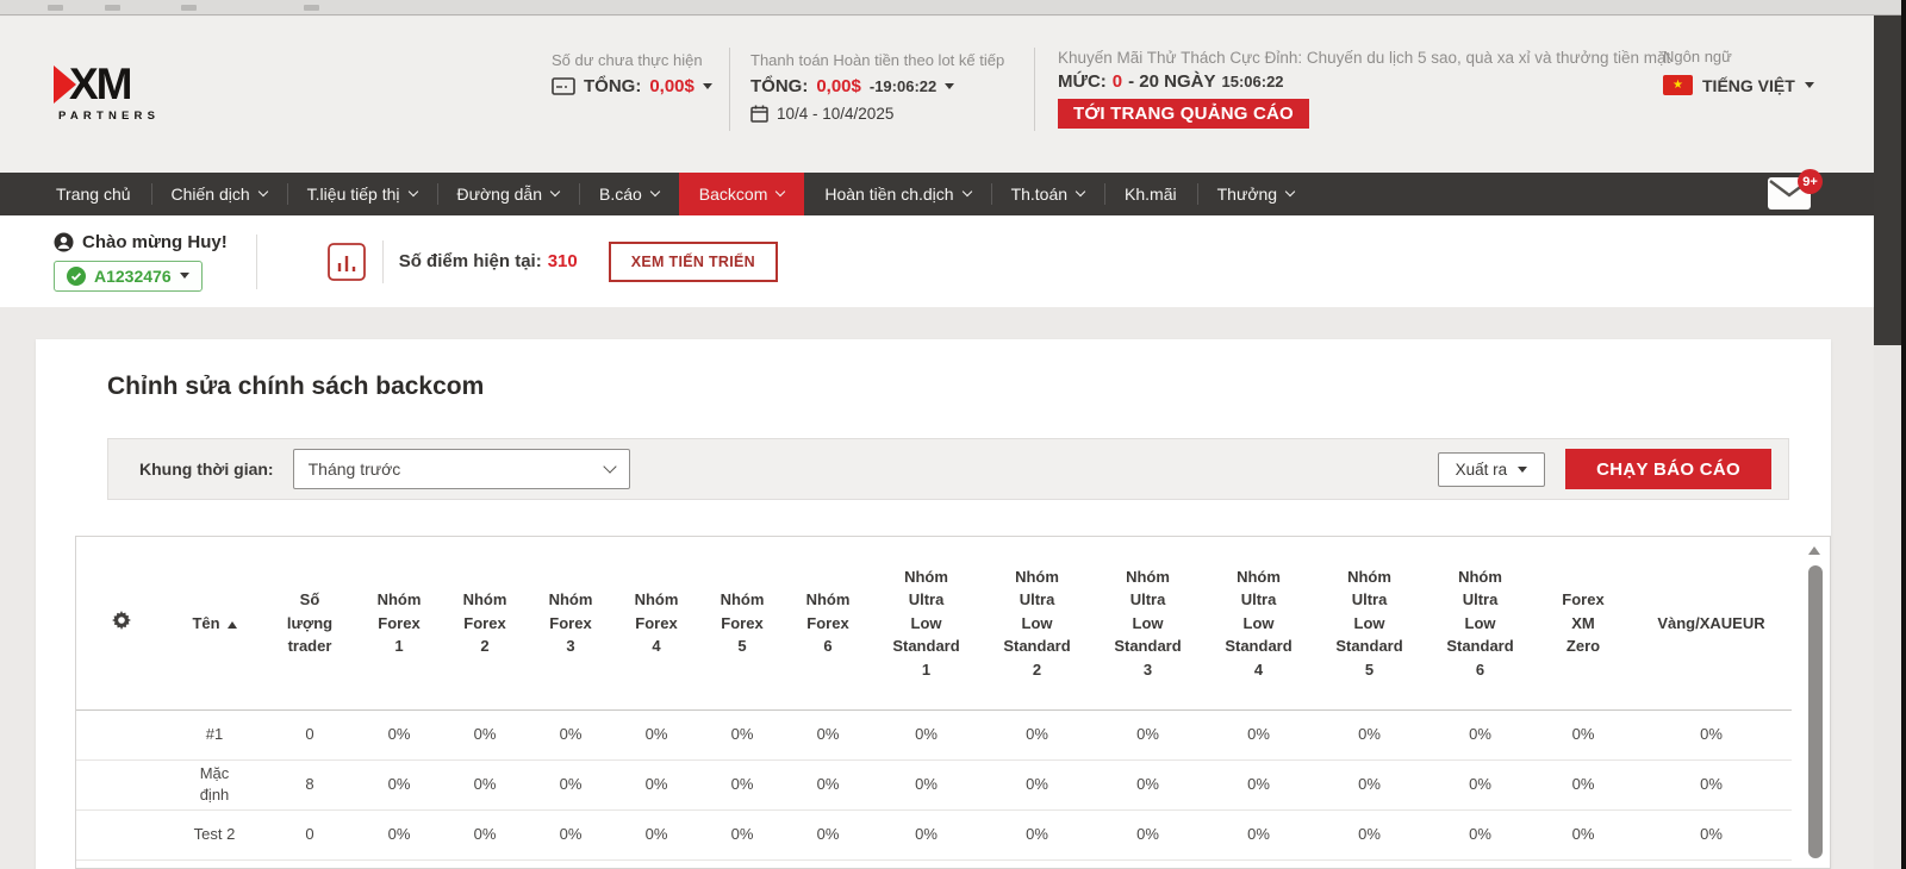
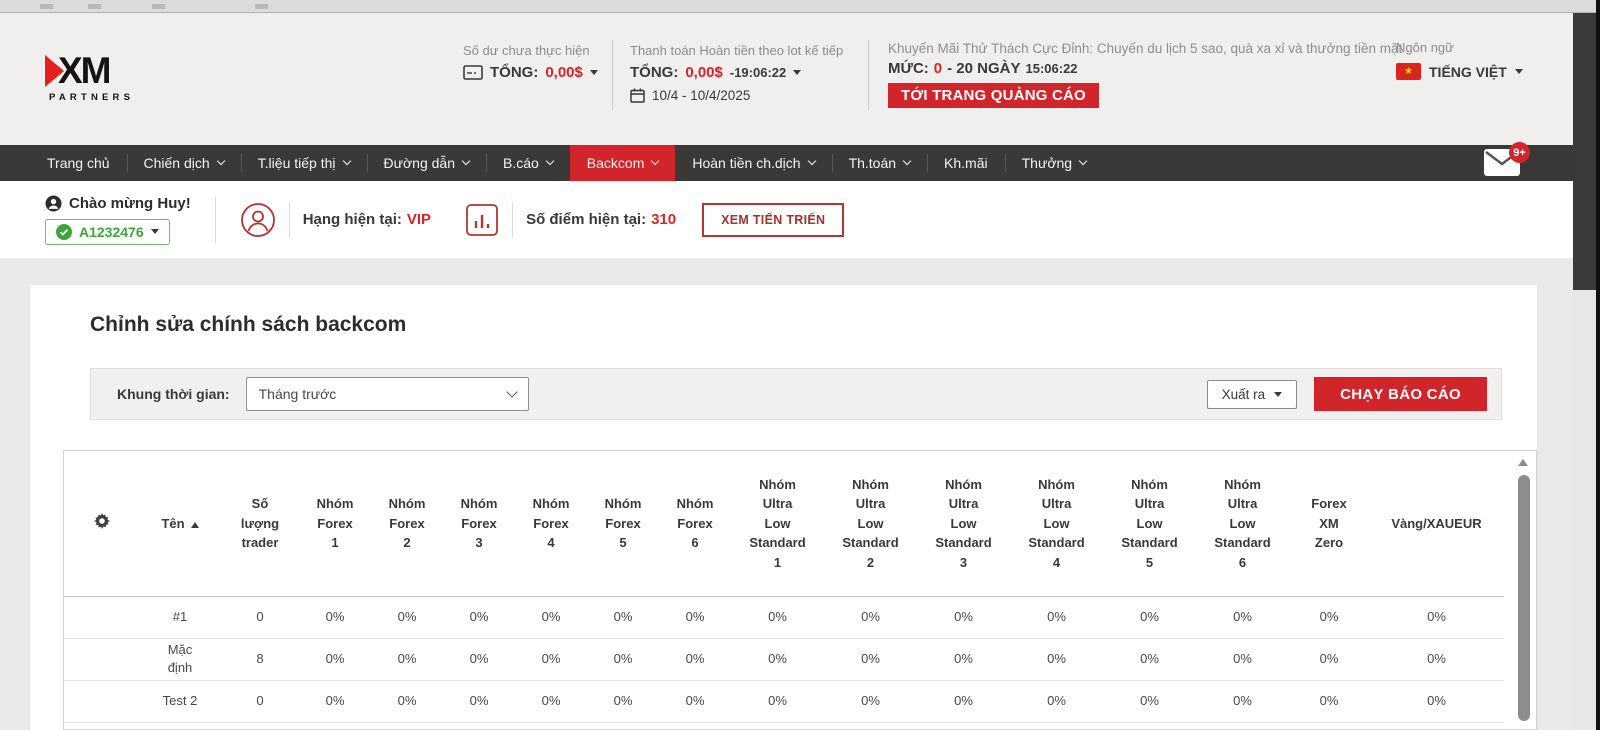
  XM
  PARTNERS
  Số dư chưa thực hiện
  TỔNG:
  0,00$
  Thanh toán Hoàn tiền theo lot kế tiếp
  TỔNG:
  0,00$
  -19:06:22
  10/4 - 10/4/2025
  Khuyến Mãi Thử Thách Cực Đỉnh: Chuyến du lịch 5 sao, quà xa xỉ và thưởng tiền mặt
  MỨC:
  0
  - 20 NGÀY
  15:06:22
  TỚI TRANG QUẢNG CÁO
  Ngôn ngữ
  ★
  TIẾNG VIỆT
  Trang chủ
  Chiến dịch
  T.liệu tiếp thị
  Đường dẫn
  B.cáo
  Backcom
  Hoàn tiền ch.dịch
  Th.toán
  Kh.mãi
  Thưởng
  9+
  Chào mừng Huy!
  A1232476
+ Hạng hiện tại:
+ VIP
  Số điểm hiện tại:
  310
  XEM TIẾN TRIỂN
  Chỉnh sửa chính sách backcom
  Khung thời gian:
  Tháng trước
  Xuất ra
  CHẠY BÁO CÁO
  	Tên	Số lượng trader	Nhóm Forex 1	Nhóm Forex 2	Nhóm Forex 3	Nhóm Forex 4	Nhóm Forex 5	Nhóm Forex 6	Nhóm Ultra Low Standard 1	Nhóm Ultra Low Standard 2	Nhóm Ultra Low Standard 3	Nhóm Ultra Low Standard 4	Nhóm Ultra Low Standard 5	Nhóm Ultra Low Standard 6	Forex XM Zero	Vàng/XAUEUR
  	#1	0	0%	0%	0%	0%	0%	0%	0%	0%	0%	0%	0%	0%	0%	0%
  	Mặc định	8	0%	0%	0%	0%	0%	0%	0%	0%	0%	0%	0%	0%	0%	0%
  	Test 2	0	0%	0%	0%	0%	0%	0%	0%	0%	0%	0%	0%	0%	0%	0%
